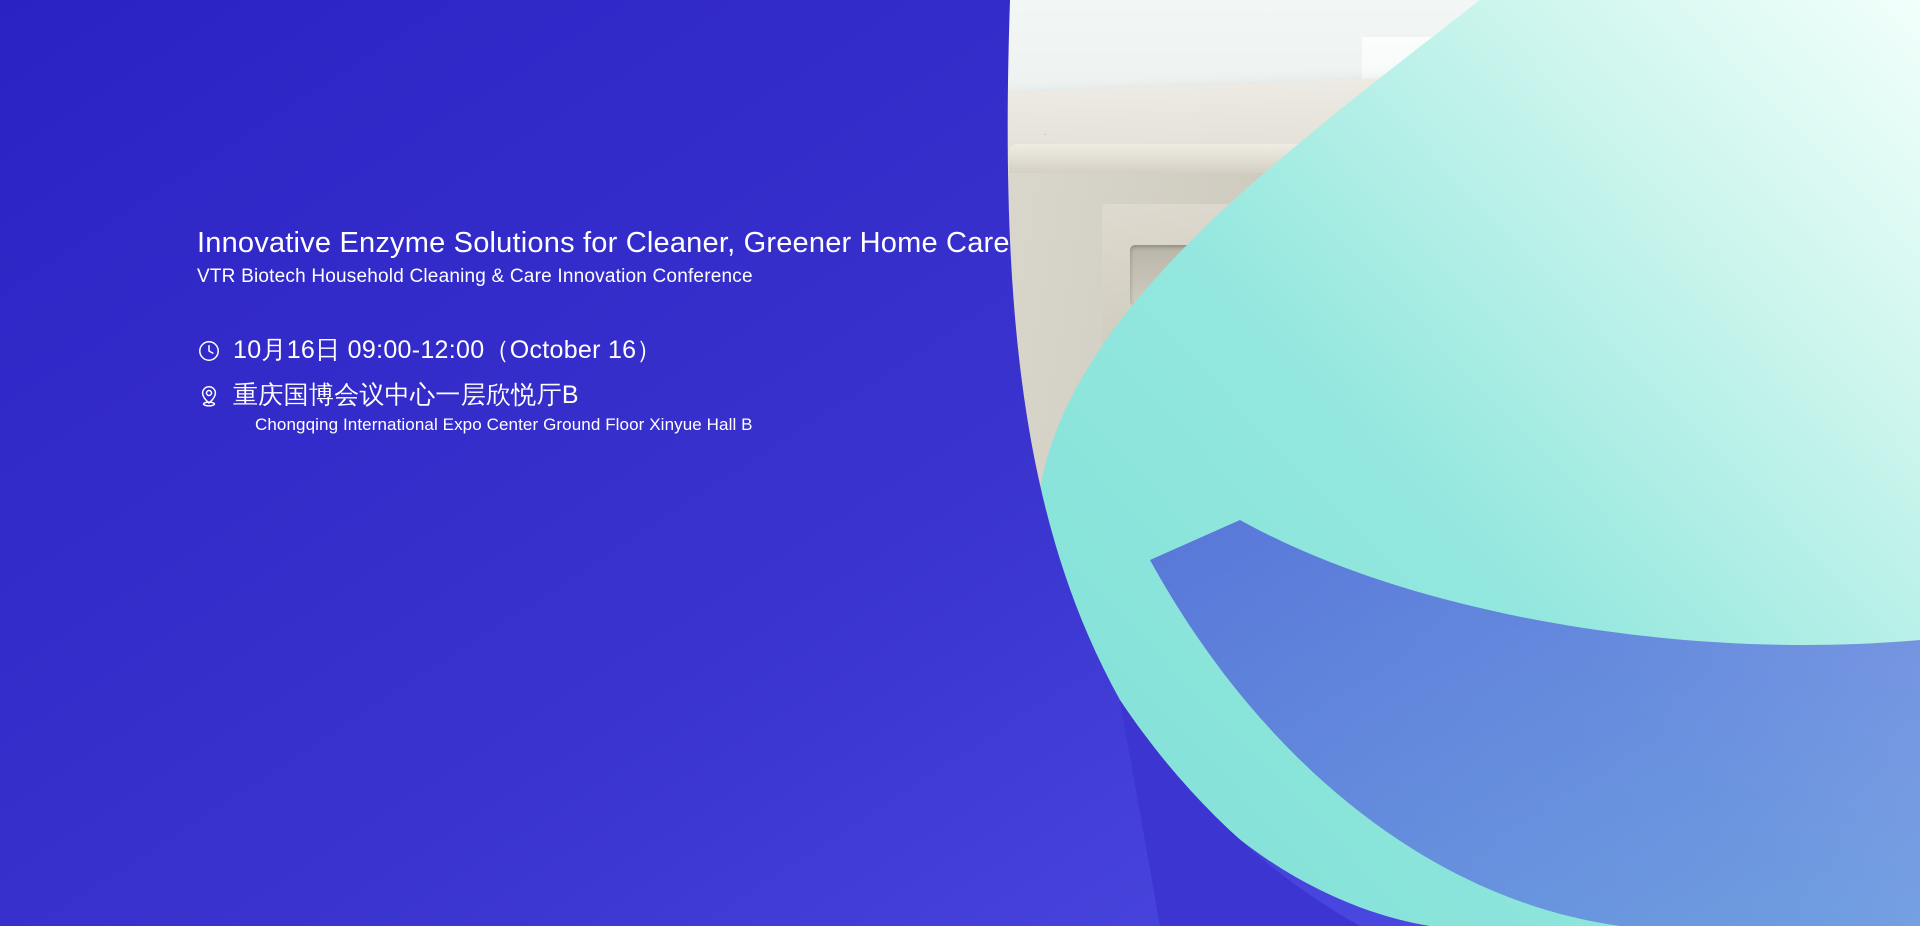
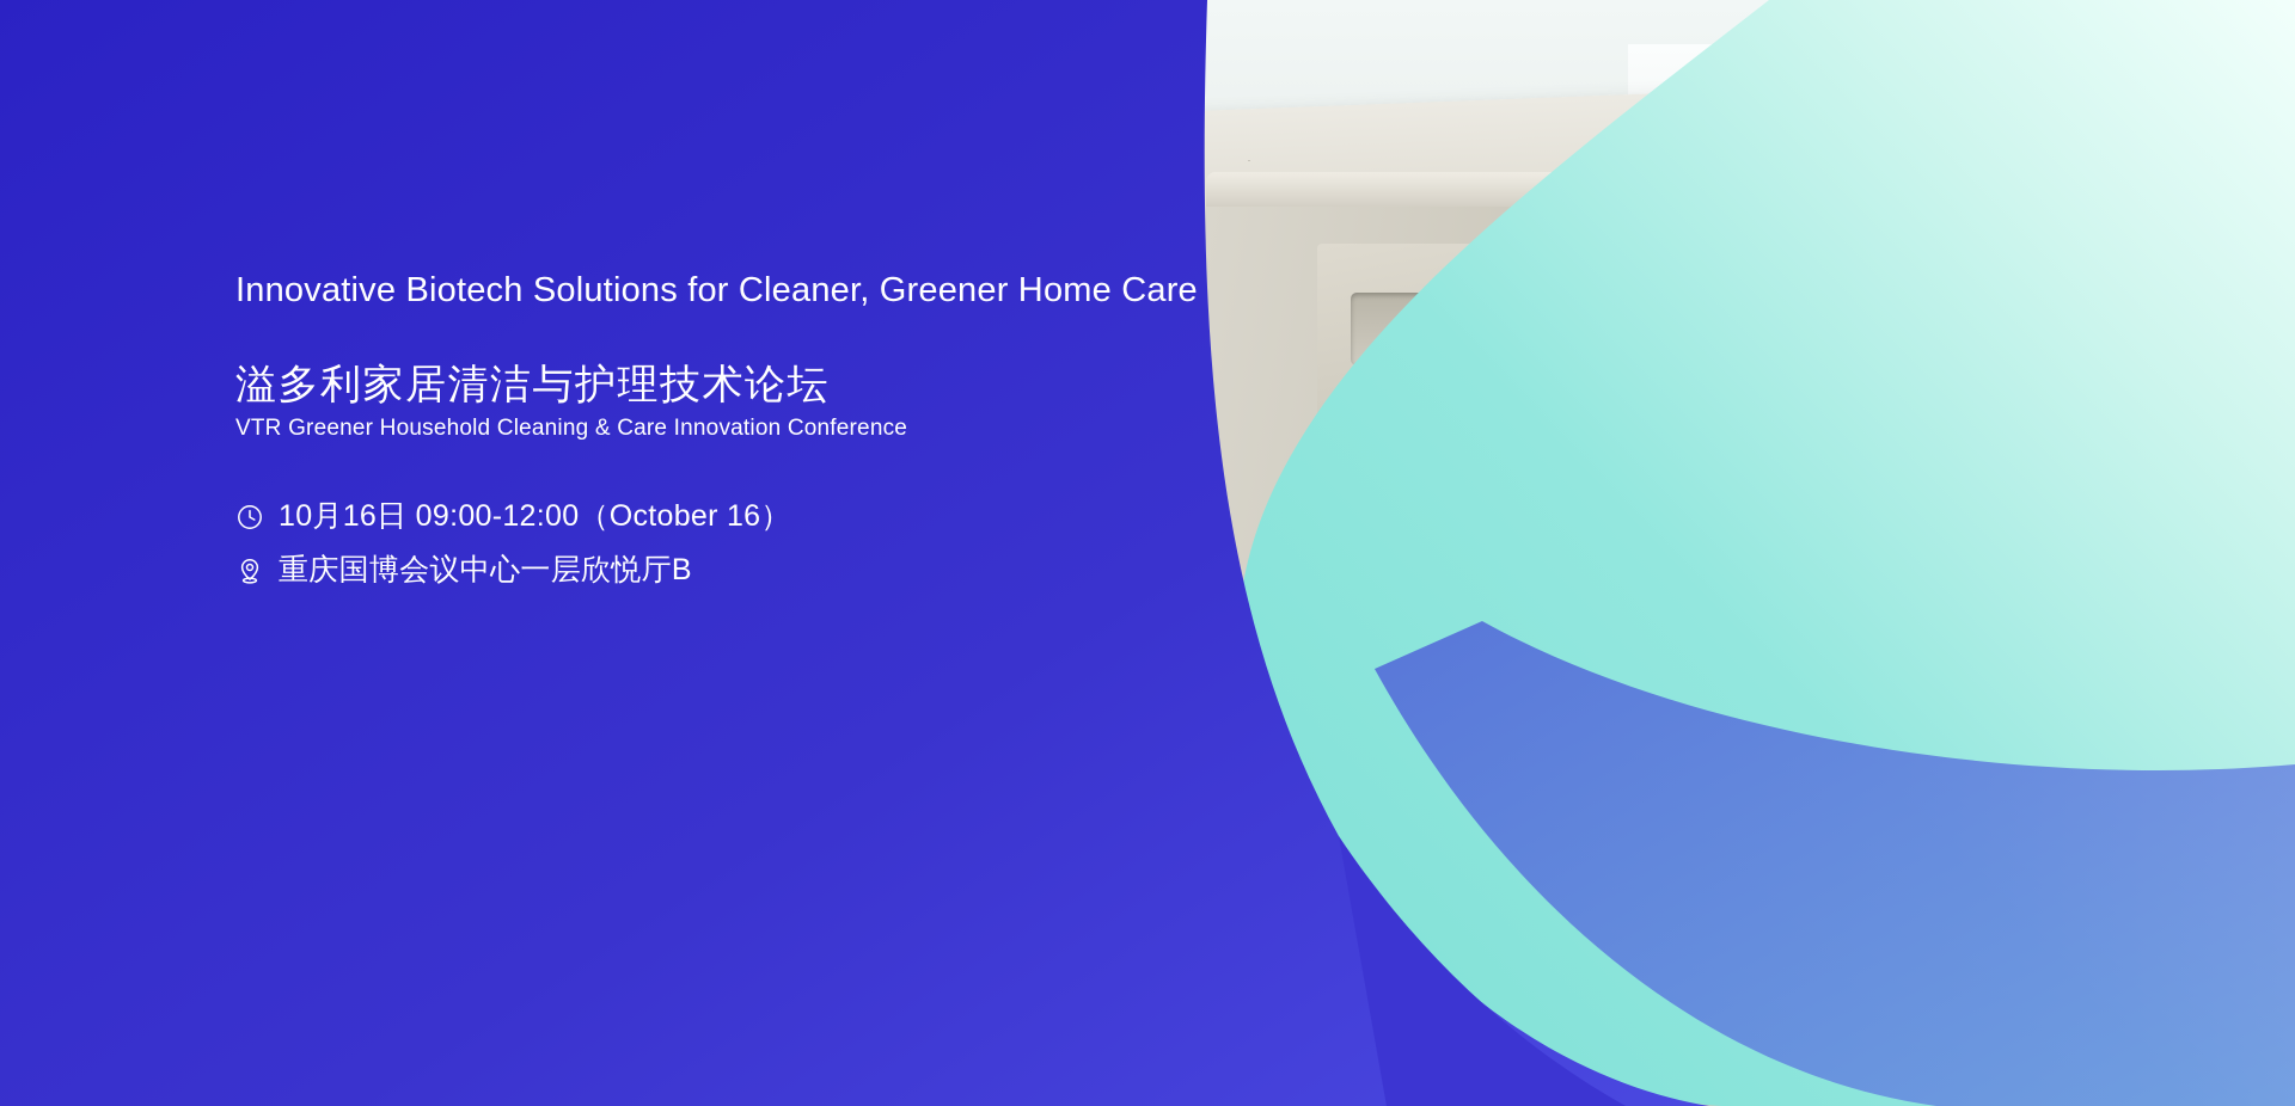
- Innovative Enzyme Solutions for Cleaner, Greener Home Care
+ Innovative Biotech Solutions for Cleaner, Greener Home Care
+ 溢多利家居清洁与护理技术论坛
- VTR Biotech Household Cleaning & Care Innovation Conference
+ VTR Greener Household Cleaning & Care Innovation Conference
  10月16日 09:00-12:00（October 16）
  重庆国博会议中心一层欣悦厅B
- Chongqing International Expo Center Ground Floor Xinyue Hall B
